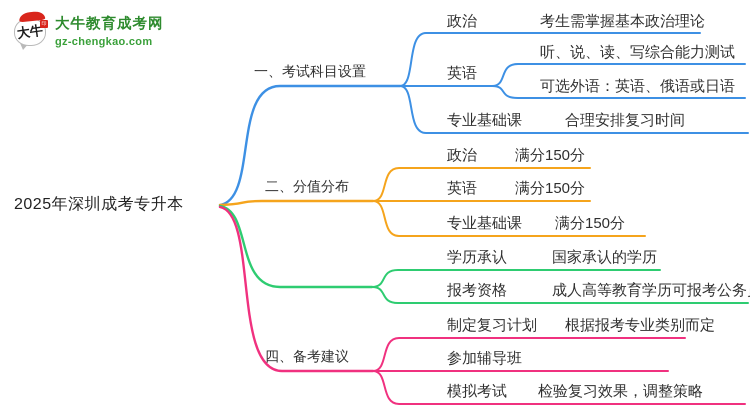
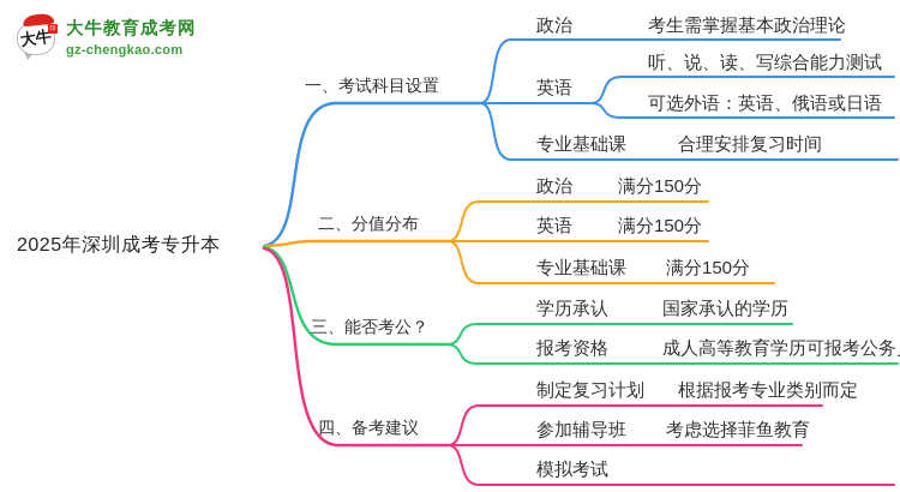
  大牛教育成考网
  gz-chengkao.com
  2025年深圳成考专升本
  一、考试科目设置
  二、分值分布
+ 三、能否考公？
  四、备考建议
  政治
  考生需掌握基本政治理论
  英语
  听、说、读、写综合能力测试
  可选外语：英语、俄语或日语
  专业基础课
  合理安排复习时间
  政治
  满分150分
  英语
  满分150分
  专业基础课
  满分150分
  学历承认
  国家承认的学历
  报考资格
  成人高等教育学历可报考公务
  制定复习计划
  根据报考专业类别而定
  参加辅导班
+ 考虑选择菲鱼教育
  模拟考试
- 检验复习效果，调整策略
